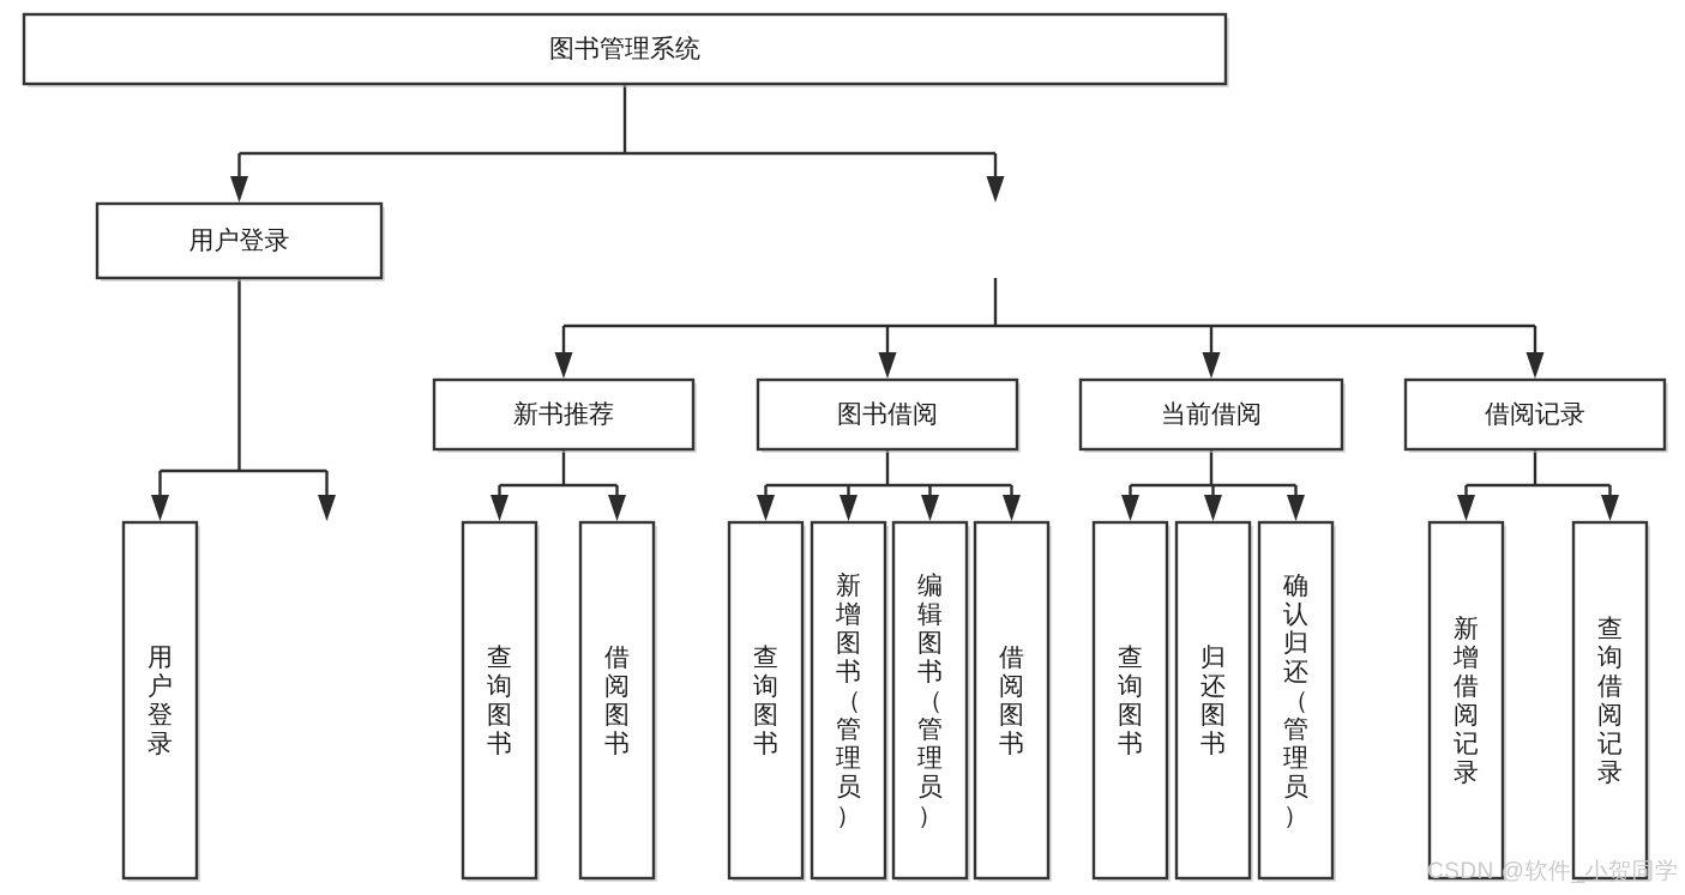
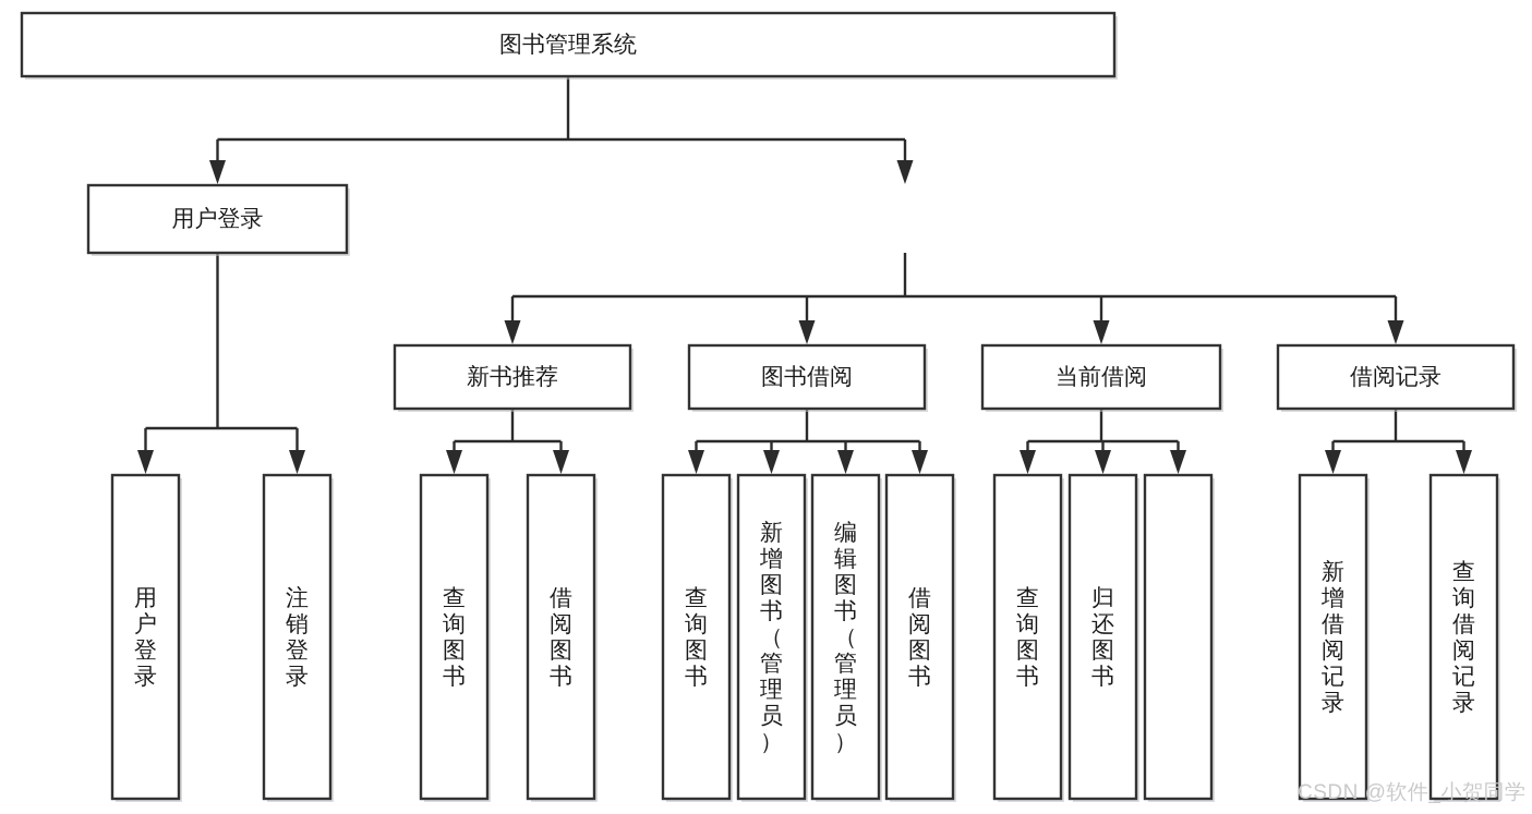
  图书管理系统
  用户登录
  新书推荐
  图书借阅
  当前借阅
  借阅记录
  用户登录
+ 注销登录
  查询图书
  借阅图书
  查询图书
  新增图书（管理员）
  编辑图书（管理员）
  借阅图书
  查询图书
  归还图书
- 确认归还（管理员）
  新增借阅记录
  查询借阅记录
  CSDN @软件_小贺同学
